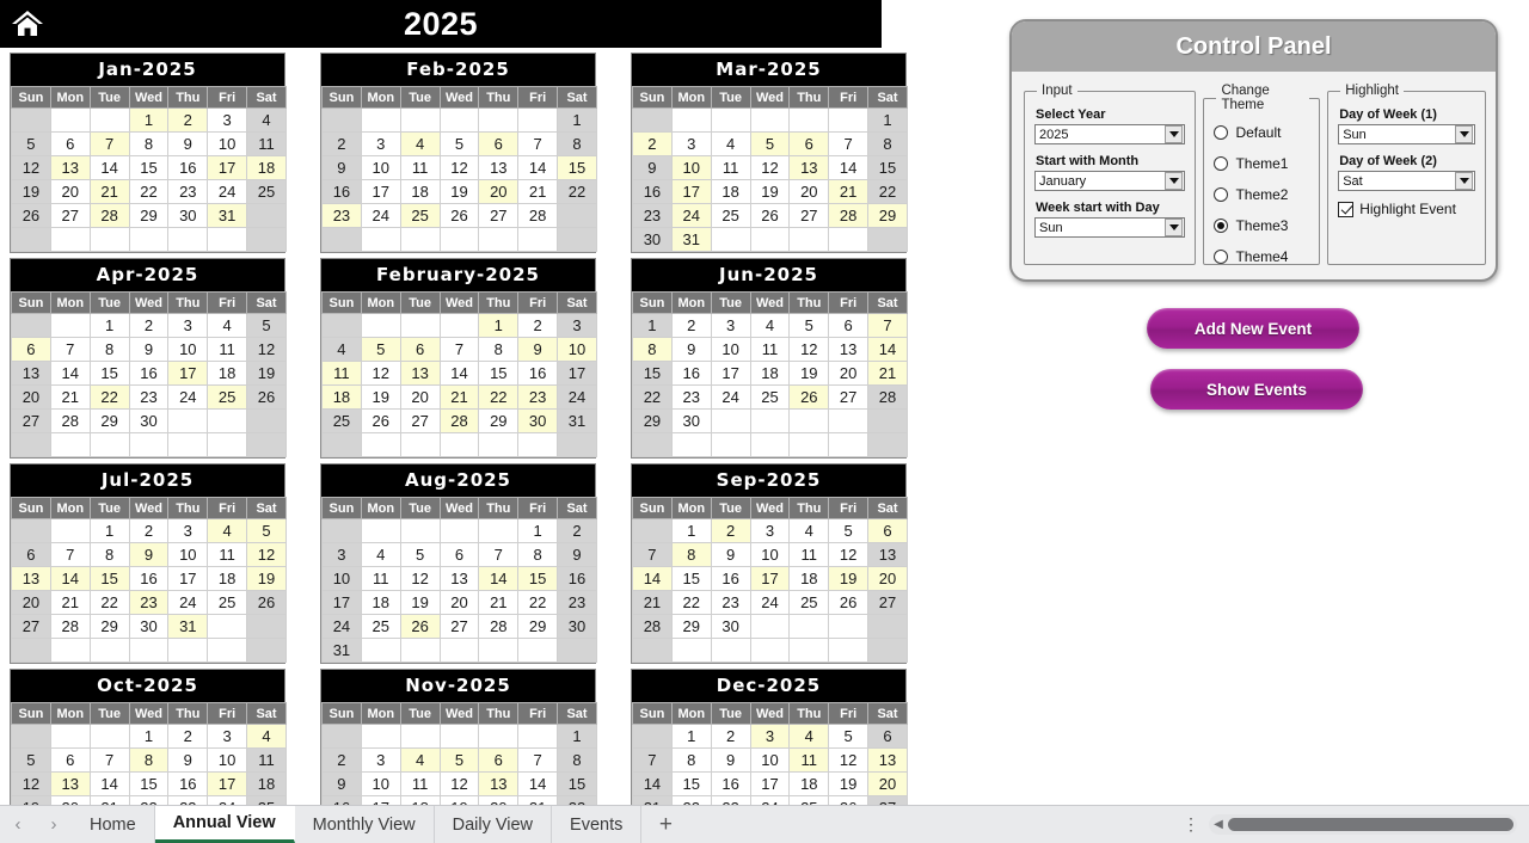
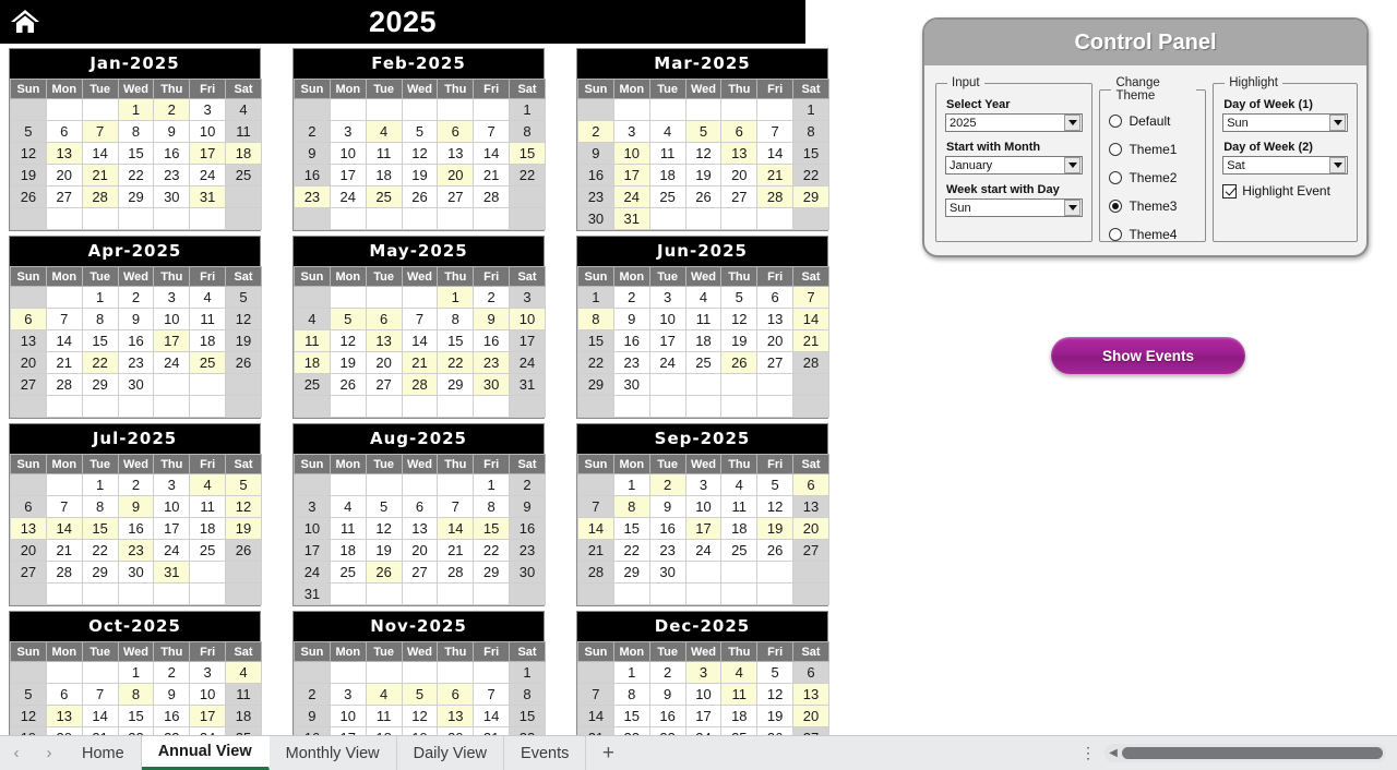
  2025
  Jan-2025
  Sun	Mon	Tue	Wed	Thu	Fri	Sat
  			1	2	3	4
  5	6	7	8	9	10	11
  12	13	14	15	16	17	18
  19	20	21	22	23	24	25
  26	27	28	29	30	31
  Feb-2025
  Sun	Mon	Tue	Wed	Thu	Fri	Sat
  						1
  2	3	4	5	6	7	8
  9	10	11	12	13	14	15
  16	17	18	19	20	21	22
  23	24	25	26	27	28
  Mar-2025
  Sun	Mon	Tue	Wed	Thu	Fri	Sat
  						1
  2	3	4	5	6	7	8
  9	10	11	12	13	14	15
  16	17	18	19	20	21	22
  23	24	25	26	27	28	29
  30	31
  Apr-2025
  Sun	Mon	Tue	Wed	Thu	Fri	Sat
  		1	2	3	4	5
  6	7	8	9	10	11	12
  13	14	15	16	17	18	19
  20	21	22	23	24	25	26
  27	28	29	30
- February-2025
+ May-2025
  Sun	Mon	Tue	Wed	Thu	Fri	Sat
  				1	2	3
  4	5	6	7	8	9	10
  11	12	13	14	15	16	17
  18	19	20	21	22	23	24
  25	26	27	28	29	30	31
  Jun-2025
  Sun	Mon	Tue	Wed	Thu	Fri	Sat
  1	2	3	4	5	6	7
  8	9	10	11	12	13	14
  15	16	17	18	19	20	21
  22	23	24	25	26	27	28
  29	30
  Jul-2025
  Sun	Mon	Tue	Wed	Thu	Fri	Sat
  		1	2	3	4	5
  6	7	8	9	10	11	12
  13	14	15	16	17	18	19
  20	21	22	23	24	25	26
  27	28	29	30	31
  Aug-2025
  Sun	Mon	Tue	Wed	Thu	Fri	Sat
  					1	2
  3	4	5	6	7	8	9
  10	11	12	13	14	15	16
  17	18	19	20	21	22	23
  24	25	26	27	28	29	30
  31
  Sep-2025
  Sun	Mon	Tue	Wed	Thu	Fri	Sat
  	1	2	3	4	5	6
  7	8	9	10	11	12	13
  14	15	16	17	18	19	20
  21	22	23	24	25	26	27
  28	29	30
  Oct-2025
  Sun	Mon	Tue	Wed	Thu	Fri	Sat
  			1	2	3	4
  5	6	7	8	9	10	11
  12	13	14	15	16	17	18
  Nov-2025
  Sun	Mon	Tue	Wed	Thu	Fri	Sat
  						1
  2	3	4	5	6	7	8
  9	10	11	12	13	14	15
  Dec-2025
  Sun	Mon	Tue	Wed	Thu	Fri	Sat
  	1	2	3	4	5	6
  7	8	9	10	11	12	13
  14	15	16	17	18	19	20
  Control Panel
  Input
  Select Year
  2025
  Start with Month
  January
  Week start with Day
  Sun
  Change Theme
  Default
  Theme1
  Theme2
  Theme3
  Theme4
  Highlight
  Day of Week (1)
  Sun
  Day of Week (2)
  Sat
  Highlight Event
- Add New Event
  Show Events
  ‹
  ›
  Home
  Annual View
  Monthly View
  Daily View
  Events
  +
  ⋮
  ◀
